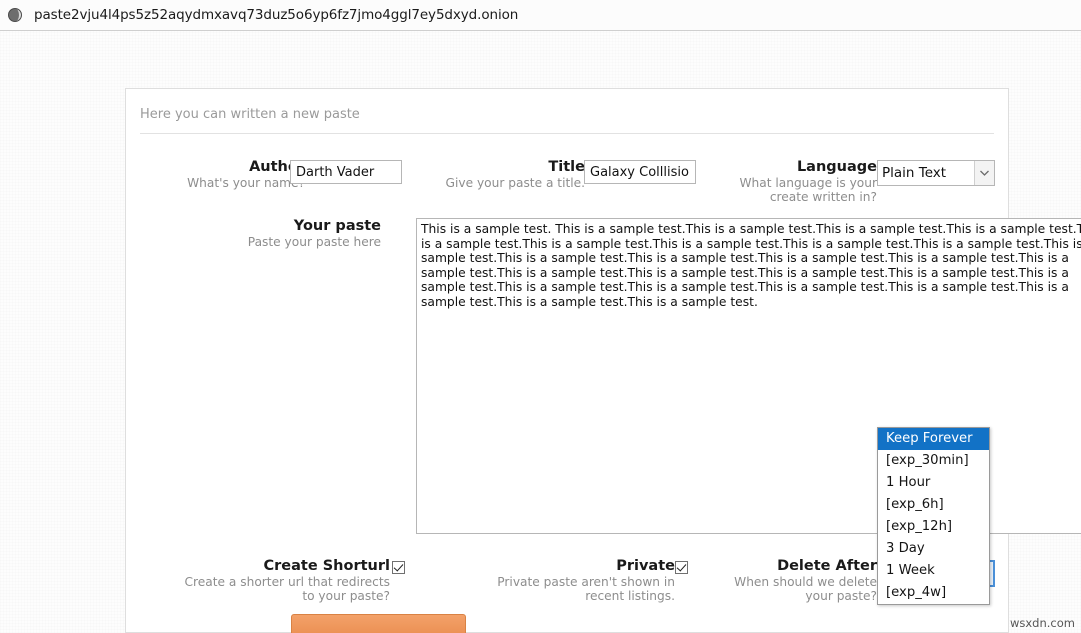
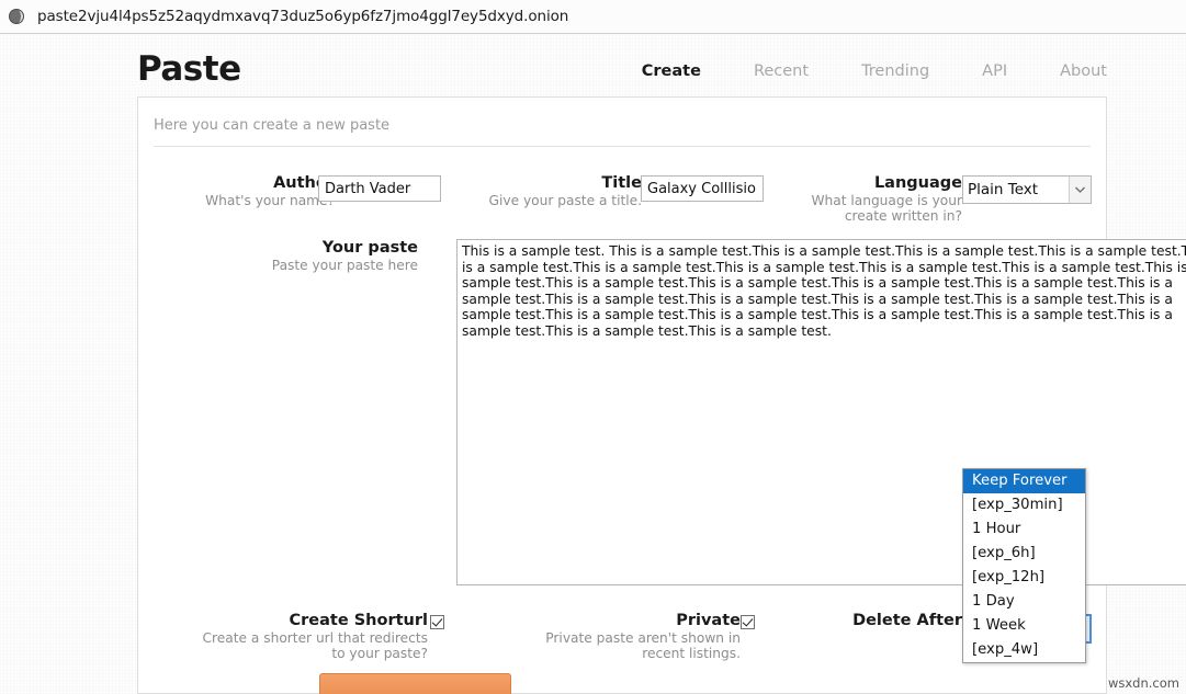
  paste2vju4l4ps5z52aqydmxavq73duz5o6yp6fz7jmo4ggl7ey5dxyd.onion
+ Paste
+ Create
+ Recent
+ Trending
+ API
+ About
- Here you can written a new paste
+ Here you can create a new paste
  What's your nam
  Darth Vader
  Title
  Give your paste a title
  Galaxy Colllisio
  Language
  What language is your create written in?
  Plain Text
  Your paste
  Paste your paste here
  Create Shorturl
  Create a shorter url that redirects to your paste?
  Private
  Private paste aren't shown in recent listings.
  Delete After
- When should we delete your paste?
  Keep Forever
  [exp_30min]
  1 Hour
  [exp_6h]
  [exp_12h]
- 3 Day
+ 1 Day
  1 Week
  [exp_4w]
  wsxdn.com
